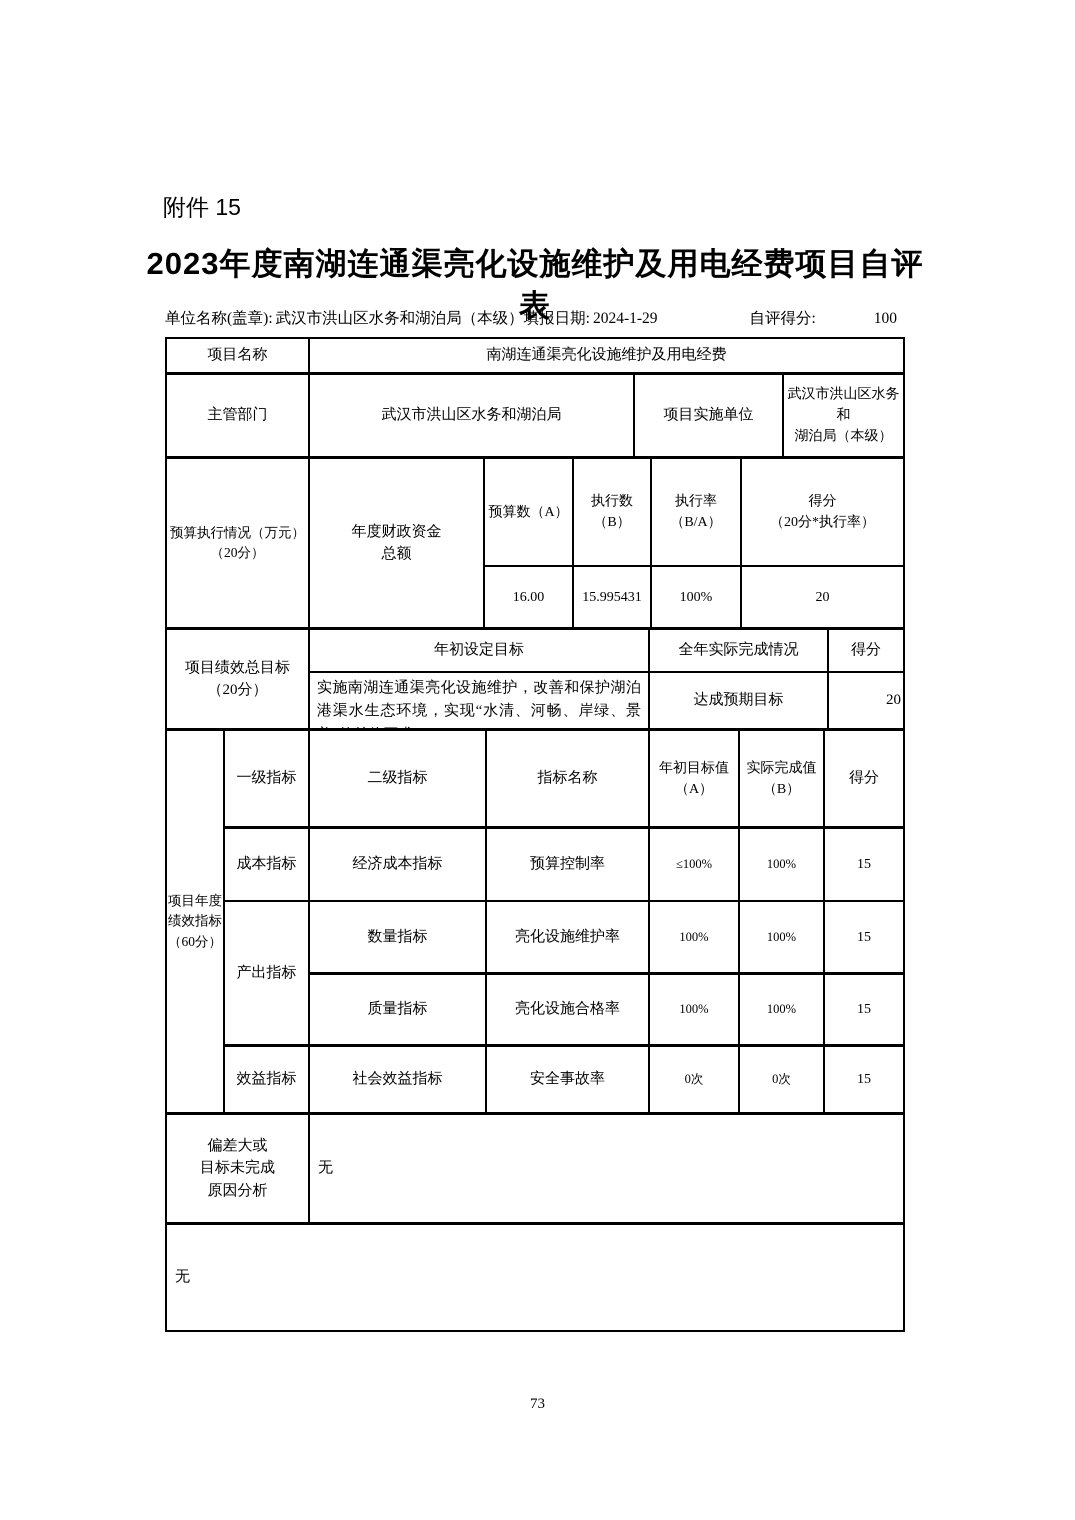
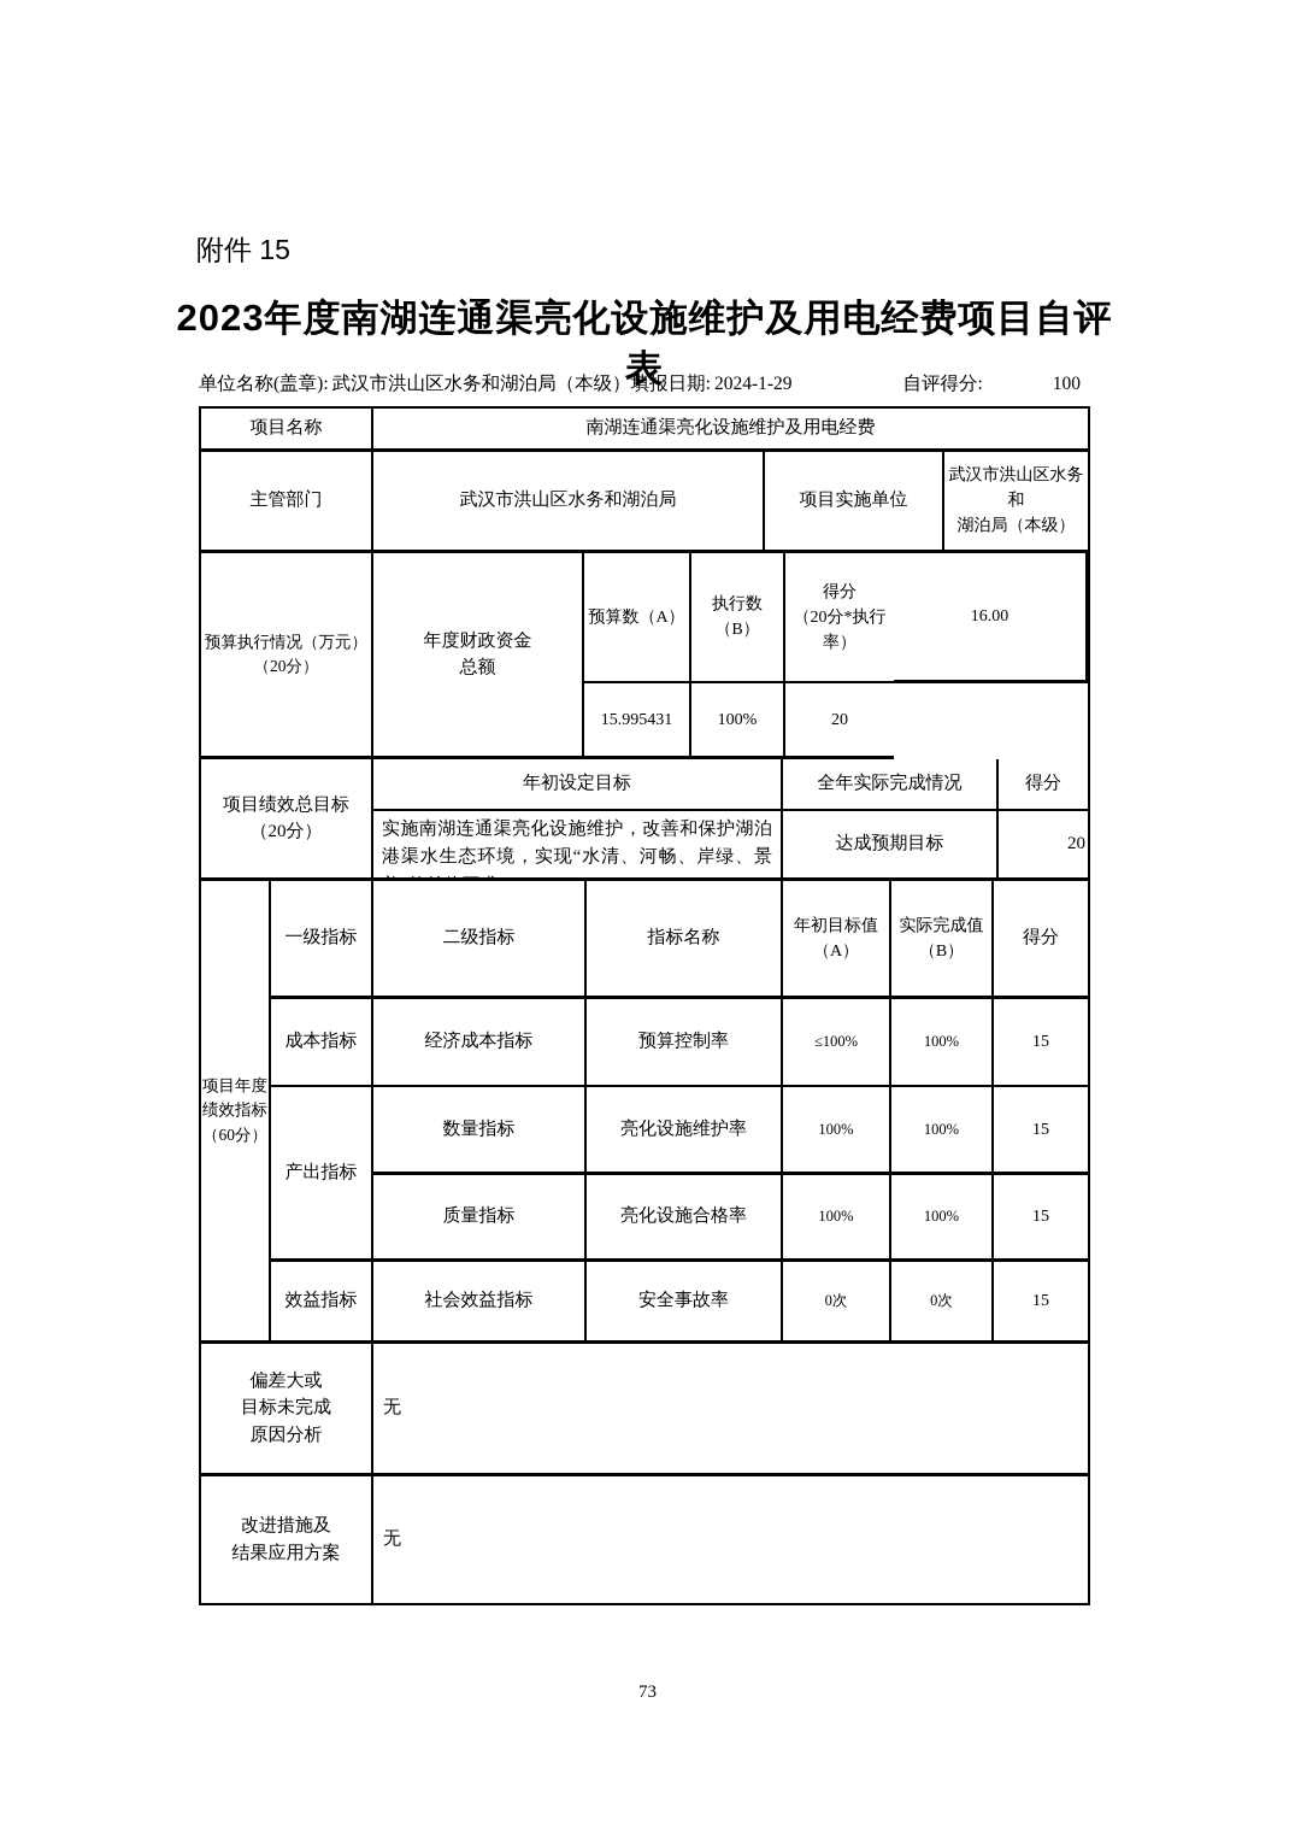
  附件 15
  2023年度南湖连通渠亮化设施维护及用电经费项目自评表
  单位名称(盖章): 武汉市洪山区水务和湖泊局（本级）填报日期: 2024-1-29
  自评得分:
  100
  项目名称
  南湖连通渠亮化设施维护及用电经费
  主管部门
  武汉市洪山区水务和湖泊局
  项目实施单位
  武汉市洪山区水务和
  湖泊局（本级）
  预算执行情况（万元）
  （20分）
  年度财政资金
  总额
  预算数（A）
  执行数（B）
- 执行率
- （B/A）
  得分
  （20分*执行率）
  16.00
  15.995431
  100%
  20
  项目绩效总目标
  （20分）
  年初设定目标
  全年实际完成情况
  得分
  实施南湖连通渠亮化设施维护，改善和保护湖泊港渠水生态环境，实现“水清、河畅、岸绿、景
  达成预期目标
  20
  项目年度
  绩效指标
  （60分）
  一级指标
  二级指标
  指标名称
  年初目标值
  （A）
  实际完成值
  （B）
  得分
  成本指标
  经济成本指标
  预算控制率
  ≤100%
  100%
  15
  产出指标
  数量指标
  亮化设施维护率
  100%
  100%
  15
  质量指标
  亮化设施合格率
  100%
  100%
  15
  效益指标
  社会效益指标
  安全事故率
  0次
  0次
  15
  偏差大或
  目标未完成
  原因分析
  无
+ 改进措施及
+ 结果应用方案
  无
  73
